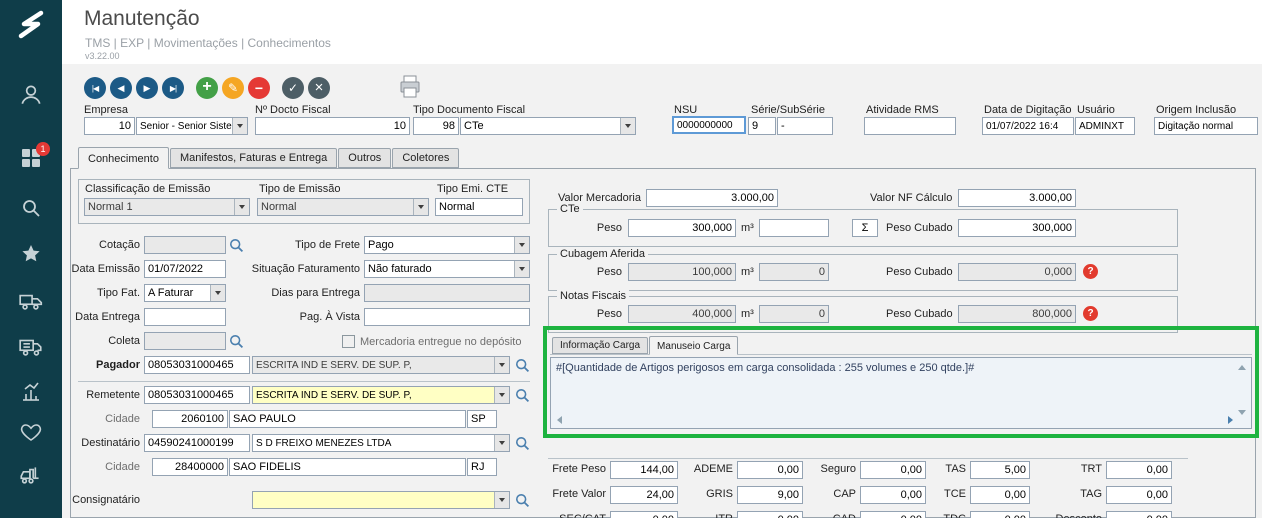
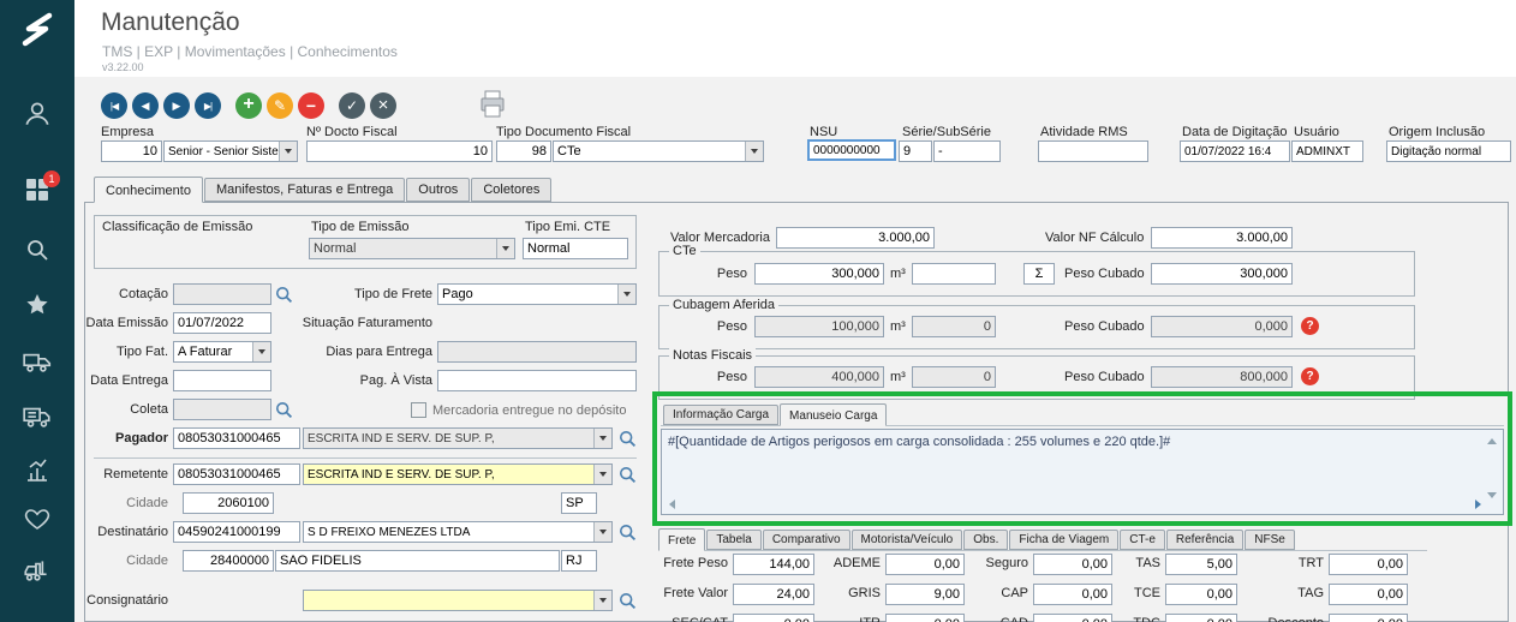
  Manutenção
  TMS | EXP | Movimentações | Conhecimentos
  v3.22.00
  1
  Empresa
  Nº Docto Fiscal
  Tipo Documento Fiscal
  NSU
  Série/SubSérie
  Atividade RMS
  Data de Digitação
  Usuário
  Origem Inclusão
  10
  Senior - Senior Siste
  10
  98
  CTe
  0000000000
  9
  -
  01/07/2022 16:4
  ADMINXT
  Digitação normal
  Conhecimento
  Manifestos, Faturas e Entrega
  Outros
  Coletores
  Classificação de Emissão
  Tipo de Emissão
  Tipo Emi. CTE
- Normal 1
  Normal
  Normal
  Cotação
  Tipo de Frete
  Pago
  Data Emissão
  01/07/2022
  Situação Faturamento
- Não faturado
  Tipo Fat.
  A Faturar
  Dias para Entrega
  Data Entrega
  Pag. À Vista
  Coleta
  Mercadoria entregue no depósito
  Pagador
  08053031000465
  ESCRITA IND E SERV. DE SUP. P,
  Remetente
  08053031000465
  ESCRITA IND E SERV. DE SUP. P,
  Cidade
  2060100
- SAO PAULO
  SP
  Destinatário
  04590241000199
  S D FREIXO MENEZES LTDA
  Cidade
  28400000
  SAO FIDELIS
  RJ
  Consignatário
  Valor Mercadoria
  3.000,00
  Valor NF Cálculo
  3.000,00
  CTe
  Peso
  300,000
  m³
  Σ
  Peso Cubado
  300,000
  Cubagem Aferida
  Peso
  100,000
  m³
  0
  Peso Cubado
  0,000
  Notas Fiscais
  Peso
  400,000
  m³
  0
  Peso Cubado
  800,000
  Informação Carga
  Manuseio Carga
- #[Quantidade de Artigos perigosos em carga consolidada : 255 volumes e 250 qtde.]#
+ #[Quantidade de Artigos perigosos em carga consolidada : 255 volumes e 220 qtde.]#
+ Frete
+ Tabela
+ Comparativo
+ Motorista/Veículo
+ Obs.
+ Ficha de Viagem
+ CT-e
+ Referência
+ NFSe
  Frete Peso
  144,00
  ADEME
  0,00
  Seguro
  0,00
  TAS
  5,00
  TRT
  0,00
  Frete Valor
  24,00
  GRIS
  9,00
  CAP
  0,00
  TCE
  0,00
  TAG
  0,00
